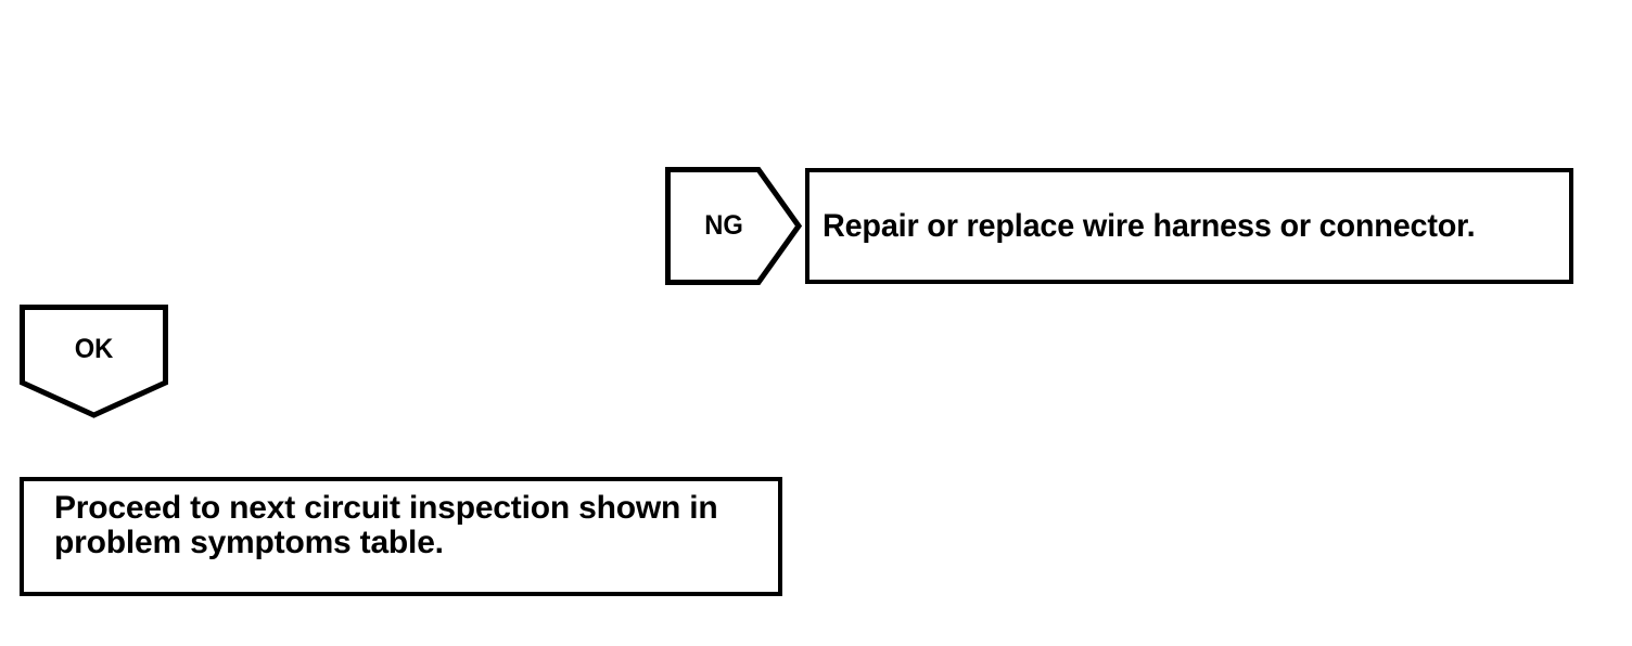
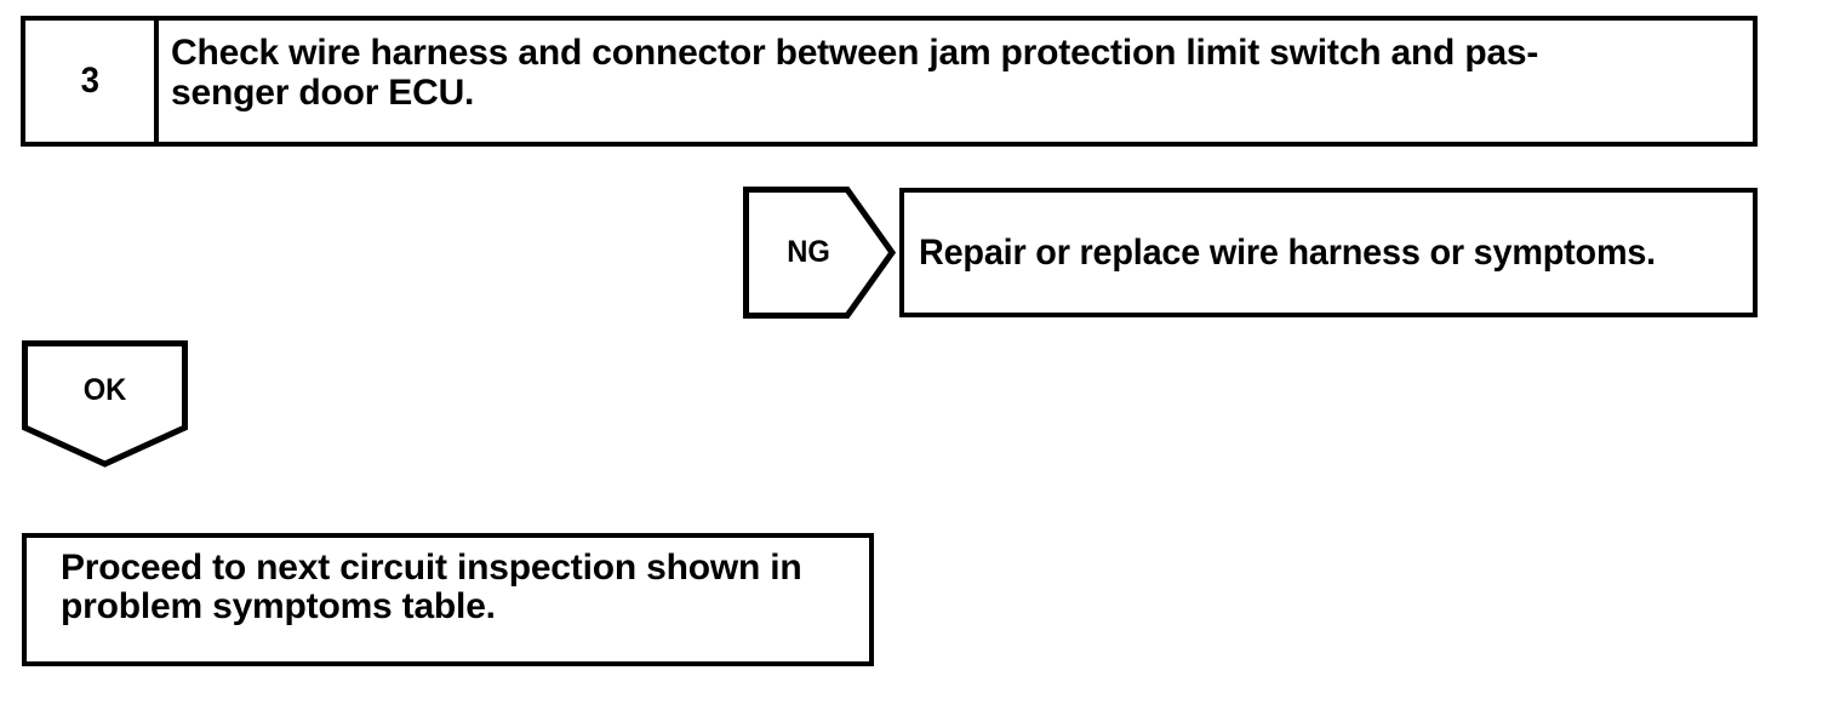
+ 3
+ Check wire harness and connector between jam protection limit switch and pas-
+ senger door ECU.
  NG
- Repair or replace wire harness or connector.
+ Repair or replace wire harness or symptoms.
  OK
  Proceed to next circuit inspection shown in
  problem symptoms table.
